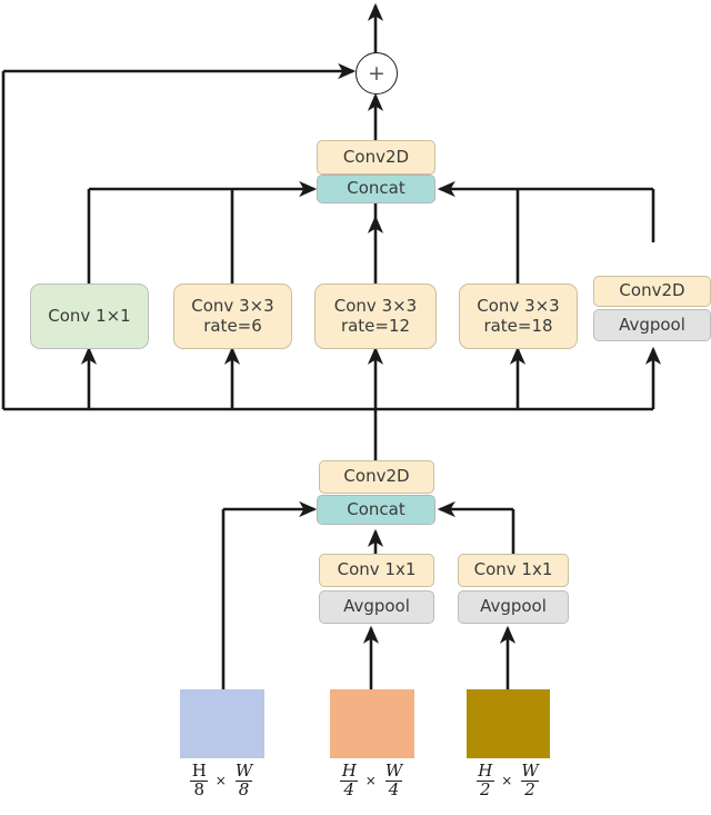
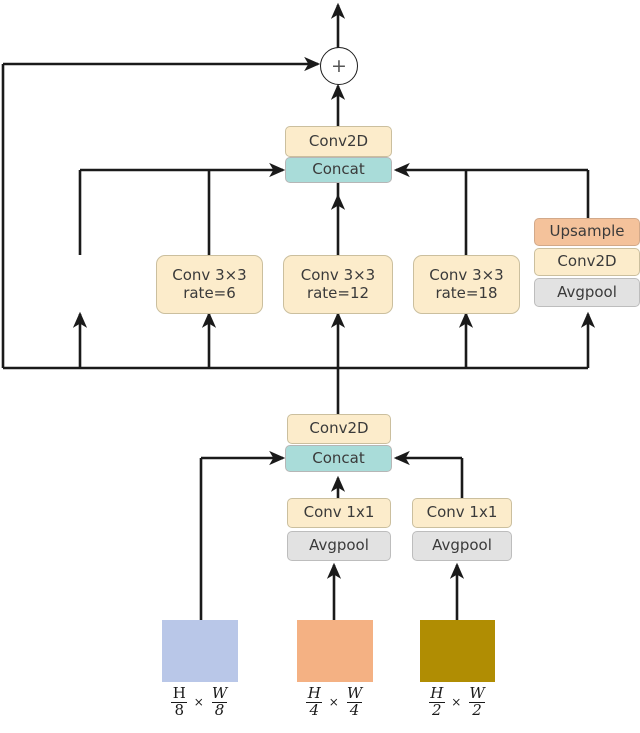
  +
  Conv2D
  Concat
- Conv 1×1
  Conv 3×3
  rate=6
  Conv 3×3
  rate=12
  Conv 3×3
  rate=18
+ Upsample
  Conv2D
  Avgpool
  Conv2D
  Concat
  Conv 1x1
  Avgpool
  Conv 1x1
  Avgpool
  H
  8
  ×
  W
  8
  H
  4
  ×
  W
  4
  H
  2
  ×
  W
  2
